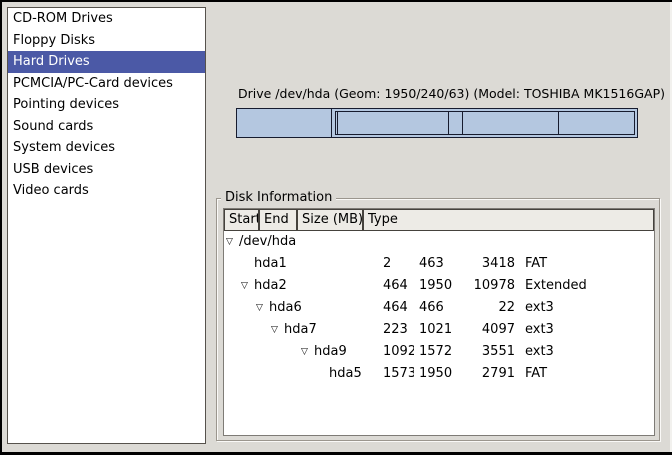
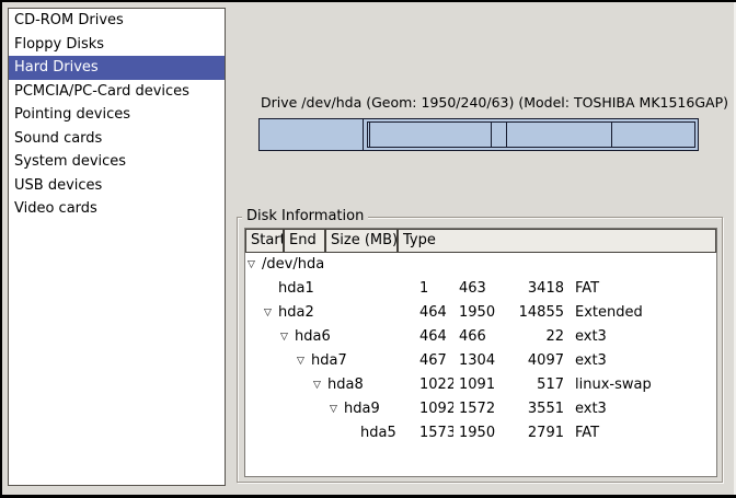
  CD-ROM Drives
  Floppy Disks
  Hard Drives
  PCMCIA/PC-Card devices
  Pointing devices
  Sound cards
  System devices
  USB devices
  Video cards
  Drive /dev/hda (Geom: 1950/240/63) (Model: TOSHIBA MK1516GAP)
  Disk Information
  Star
  End
  Size (MB)
  Type
  ▽ /dev/hda
  hda1
- 2
+ 1
  463
  3418
  FAT
  ▽ hda2
  464
  1950
- 10978
+ 14855
  Extended
  ▽ hda6
  464
  466
  22
  ext3
  ▽ hda7
- 223
+ 467
- 1021
+ 1304
  4097
  ext3
+ ▽ hda8
+ 1022
+ 1091
+ 517
+ linux-swap
  ▽ hda9
  1092
  1572
  3551
  ext3
  hda5
  1573
  1950
  2791
  FAT
